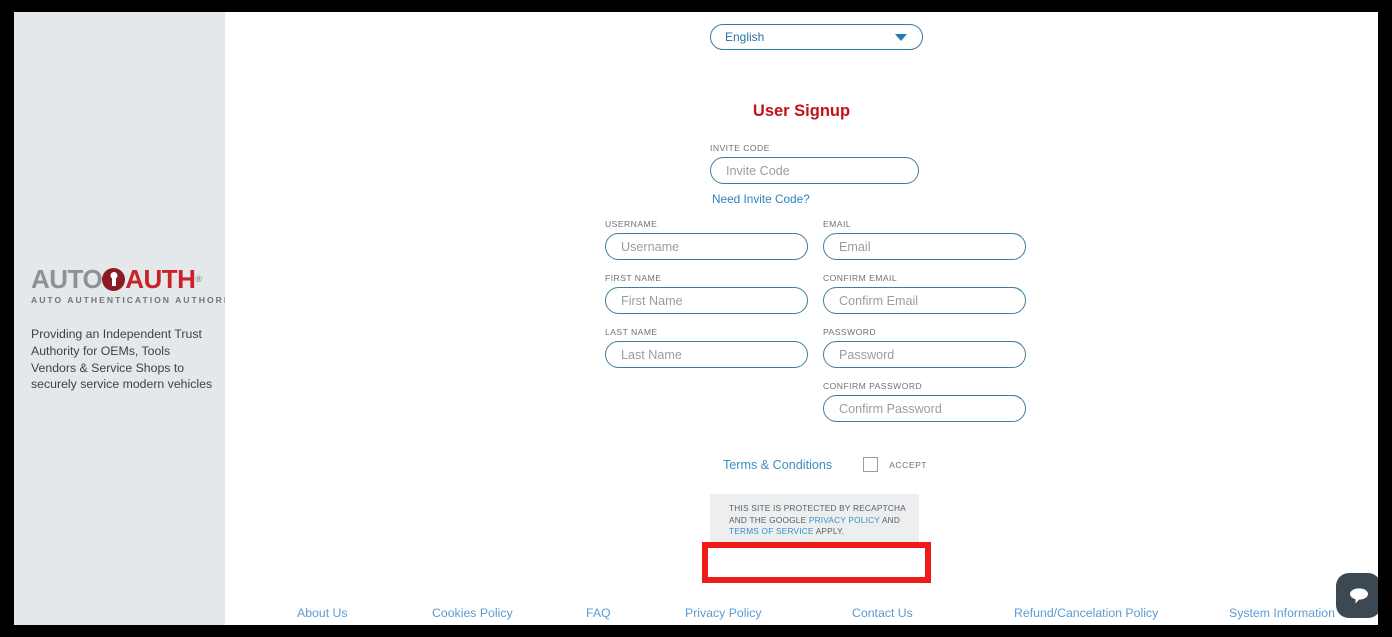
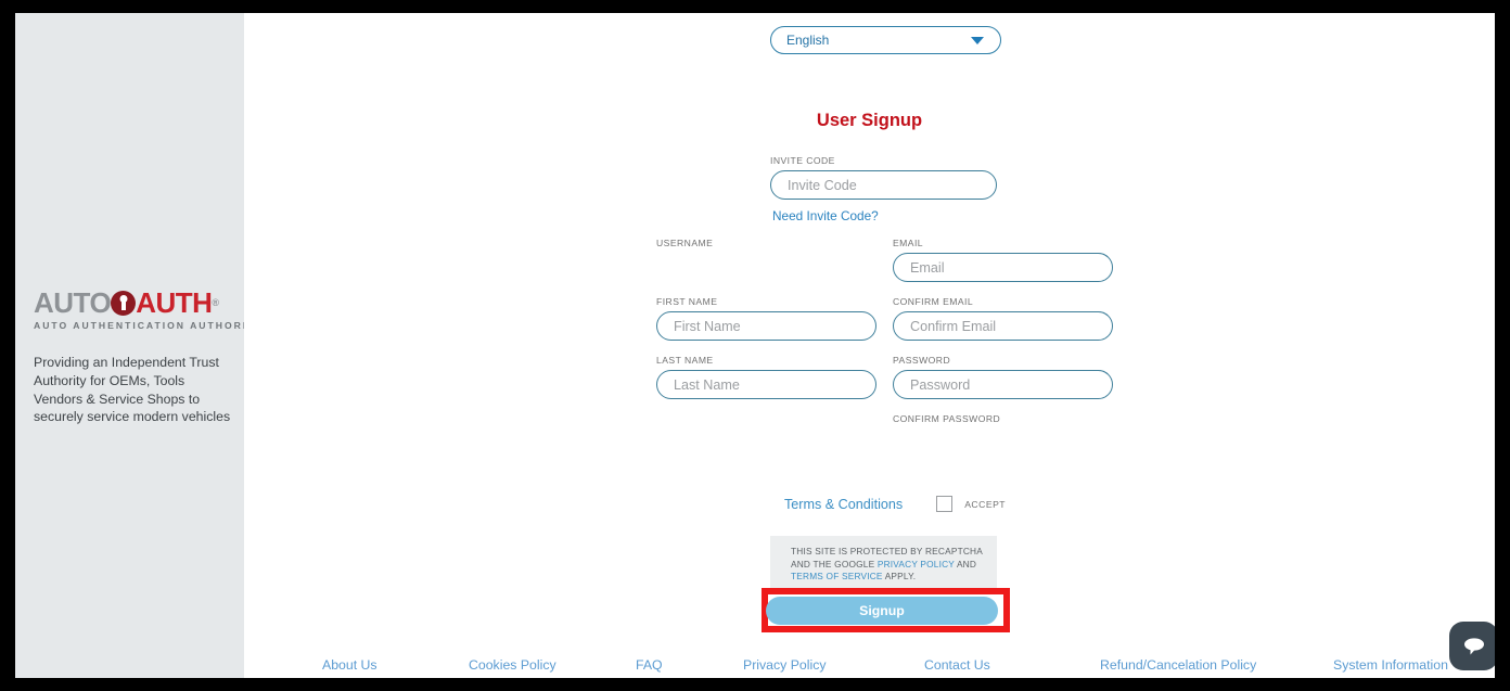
  AUTO
  AUTH
  ®
  AUTO AUTHENTICATION AUTHOR
  Providing an Independent Trust Authority for OEMs, Tools Vendors & Service Shops to securely service modern vehicles
  English
  User Signup
  INVITE CODE
  Invite Code
  Need Invite Code?
  USERNAME
- Username
  FIRST NAME
  First Name
  LAST NAME
  Last Name
  EMAIL
  Email
  CONFIRM EMAIL
  Confirm Email
  PASSWORD
  Password
  CONFIRM PASSWORD
- Confirm Password
  Terms & Conditions
  ACCEPT
  THIS SITE IS PROTECTED BY RECAPTCHA AND THE GOOGLE PRIVACY POLICY AND TERMS OF SERVICE APPLY.
+ Signup
  About Us
  Cookies Policy
  FAQ
  Privacy Policy
  Contact Us
  Refund/Cancelation Policy
  System Information
